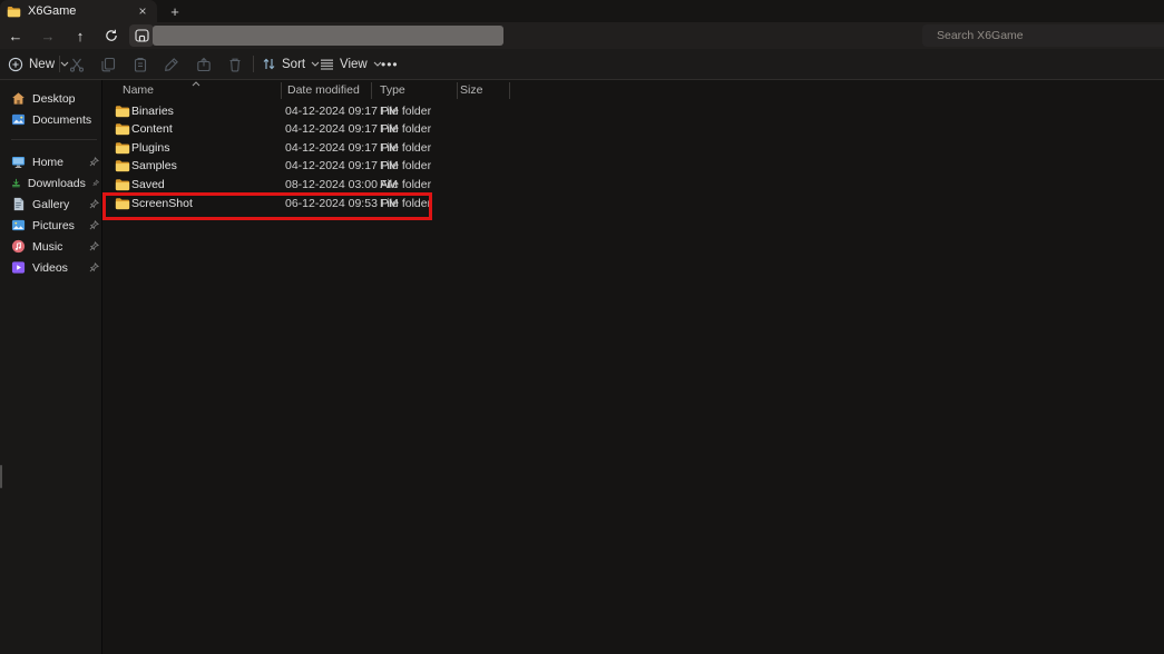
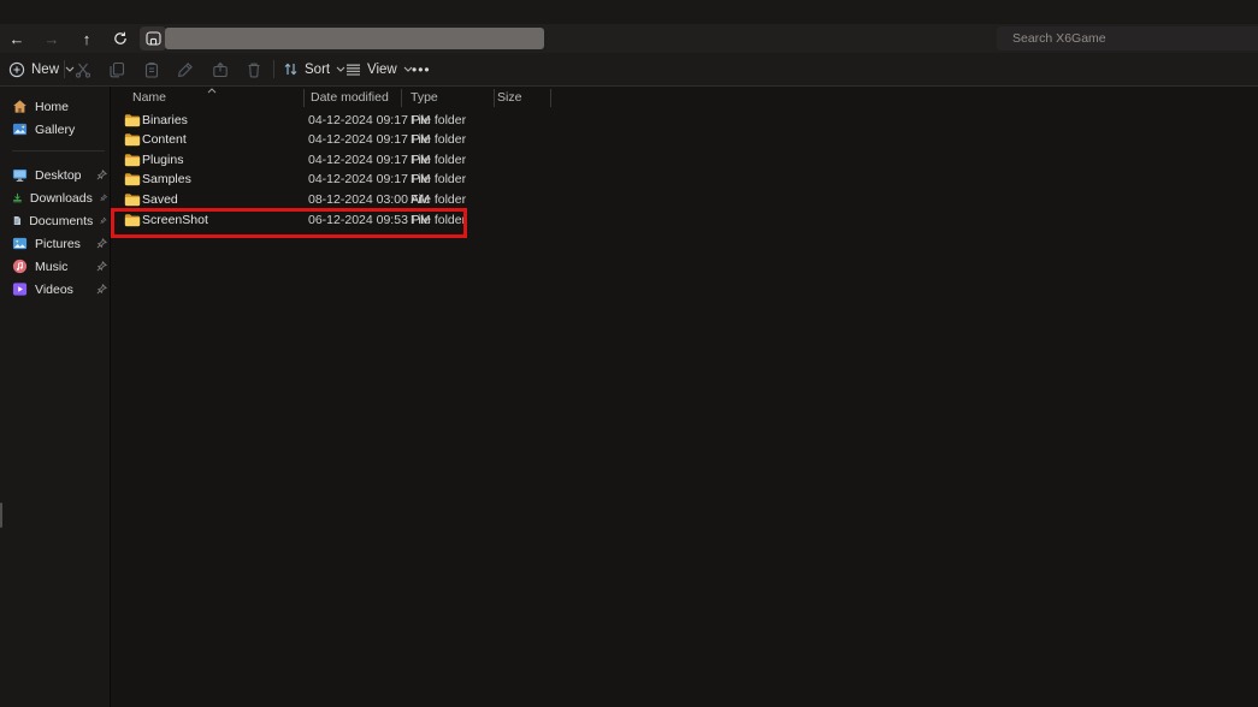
- X6Game
- ×
- +
  ←
  →
  ↑
  Search X6Game
  New
  Sort
  View
  •••
- Desktop
+ Home
- Documents
+ Gallery
- Home
+ Desktop
  Downloads
- Gallery
+ Documents
  Pictures
  Music
  Videos
  Name
  Date modified
  Type
  Size
  Binaries
  04-12-2024 09:17 PM
  File folder
  Content
  04-12-2024 09:17 PM
  File folder
  Plugins
  04-12-2024 09:17 PM
  File folder
  Samples
  04-12-2024 09:17 PM
  File folder
  Saved
  08-12-2024 03:00 AM
  File folder
  ScreenShot
  06-12-2024 09:53 PM
  File folder
